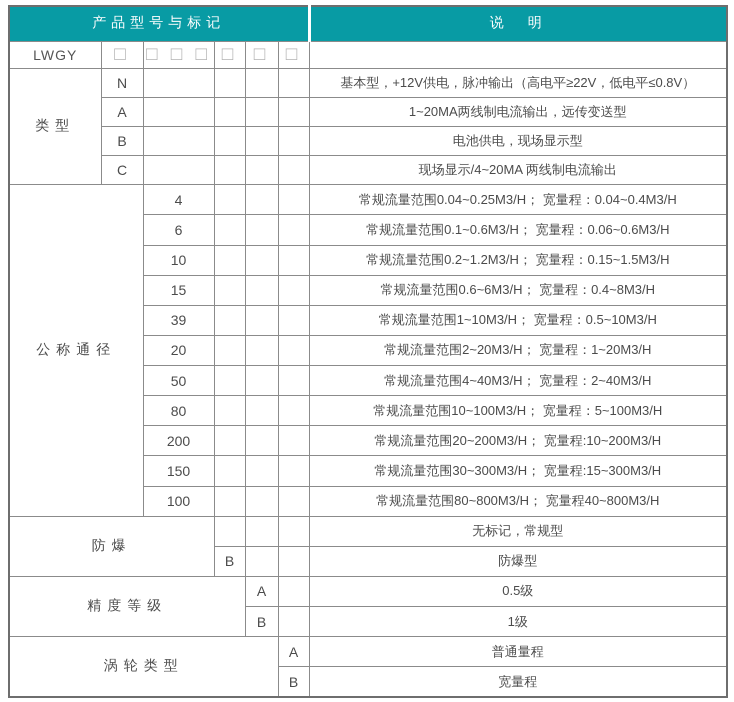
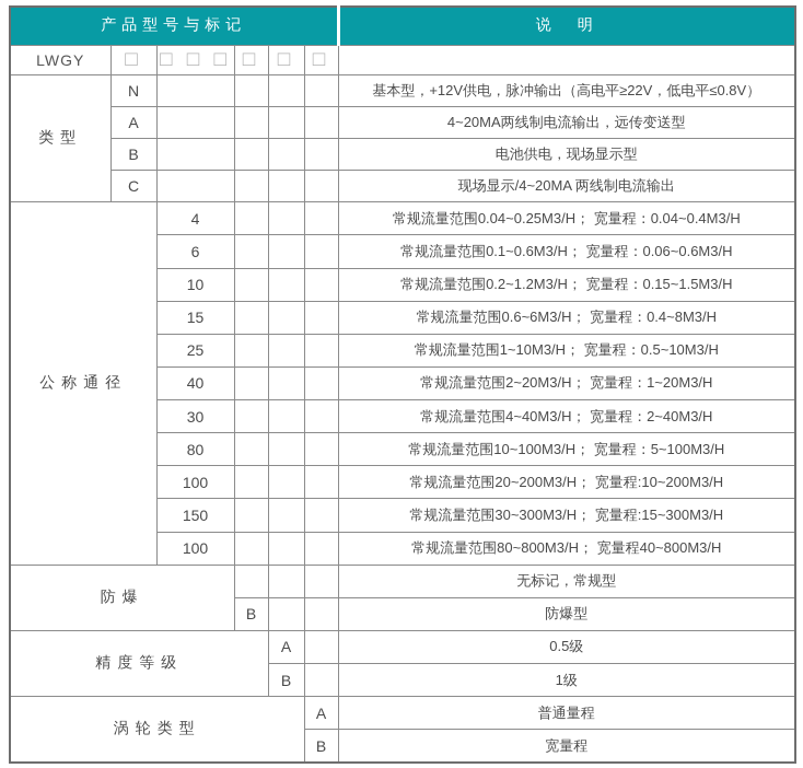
  产品型号与标记	说 明
  LWGY	□	□ □ □	□	□	□
  类型	N					基本型，+12V供电，脉冲输出（高电平≥22V，低电平≤0.8V）
- A					1~20MA两线制电流输出，远传变送型
+ A					4~20MA两线制电流输出，远传变送型
  B					电池供电，现场显示型
  C					现场显示/4~20MA 两线制电流输出
  公称通径	4				常规流量范围0.04~0.25M3/H； 宽量程：0.04~0.4M3/H
  6				常规流量范围0.1~0.6M3/H； 宽量程：0.06~0.6M3/H
  10				常规流量范围0.2~1.2M3/H； 宽量程：0.15~1.5M3/H
  15				常规流量范围0.6~6M3/H； 宽量程：0.4~8M3/H
- 39				常规流量范围1~10M3/H； 宽量程：0.5~10M3/H
+ 25				常规流量范围1~10M3/H； 宽量程：0.5~10M3/H
- 20				常规流量范围2~20M3/H； 宽量程：1~20M3/H
+ 40				常规流量范围2~20M3/H； 宽量程：1~20M3/H
- 50				常规流量范围4~40M3/H； 宽量程：2~40M3/H
+ 30				常规流量范围4~40M3/H； 宽量程：2~40M3/H
  80				常规流量范围10~100M3/H； 宽量程：5~100M3/H
- 200				常规流量范围20~200M3/H； 宽量程:10~200M3/H
+ 100				常规流量范围20~200M3/H； 宽量程:10~200M3/H
  150				常规流量范围30~300M3/H； 宽量程:15~300M3/H
  100				常规流量范围80~800M3/H； 宽量程40~800M3/H
  防爆				无标记，常规型
  B			防爆型
  精度等级	A		0.5级
  B		1级
  涡轮类型	A	普通量程
  B	宽量程
